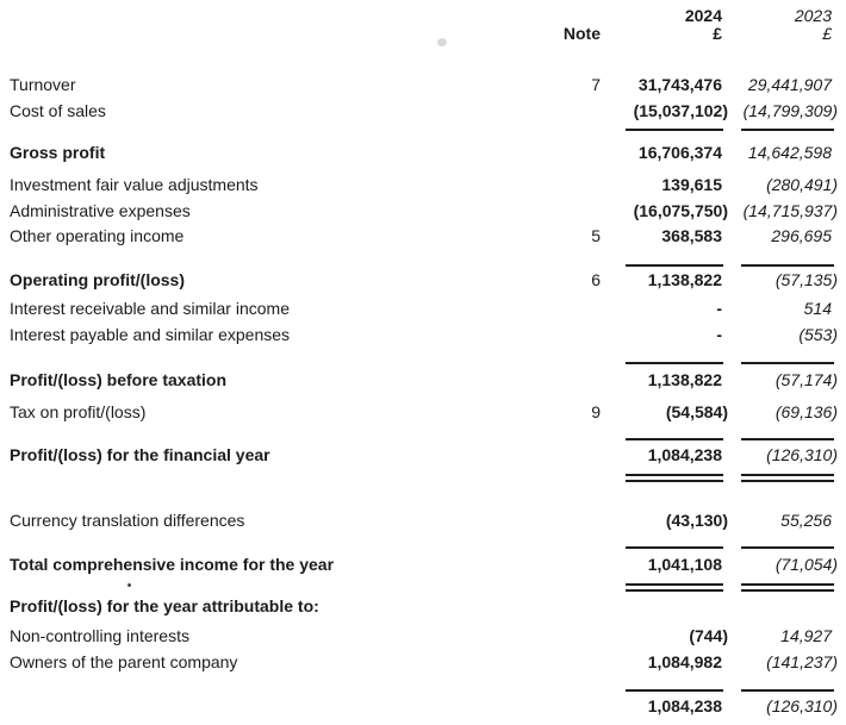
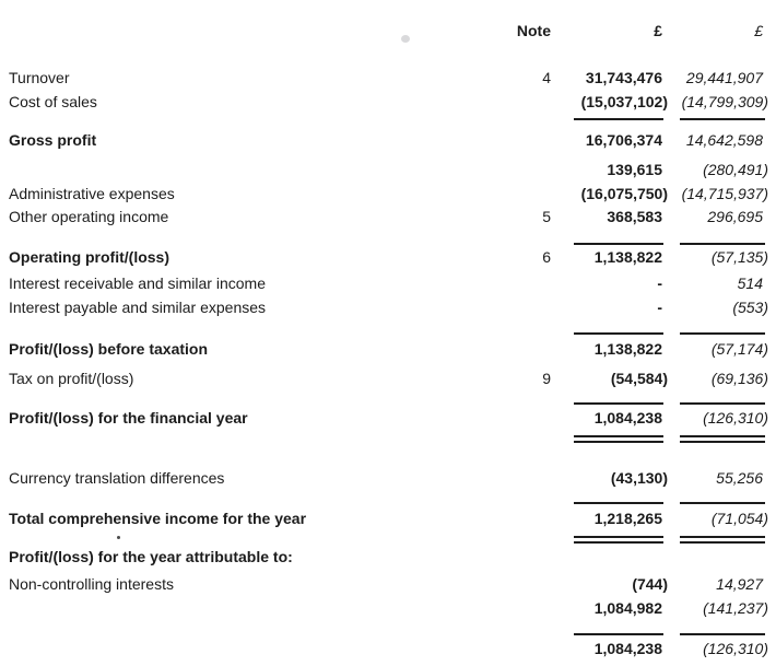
- 2024
- 2023
  Note
  £
  £
  Turnover
- 7
+ 4
  31,743,476
  29,441,907
  Cost of sales
  (15,037,102)
  (14,799,309)
  Gross profit
  16,706,374
  14,642,598
- Investment fair value adjustments
  139,615
  (280,491)
  Administrative expenses
  (16,075,750)
  (14,715,937)
  Other operating income
  5
  368,583
  296,695
  Operating profit/(loss)
  6
  1,138,822
  (57,135)
  Interest receivable and similar income
  -
  514
  Interest payable and similar expenses
  -
  (553)
  Profit/(loss) before taxation
  1,138,822
  (57,174)
  Tax on profit/(loss)
  9
  (54,584)
  (69,136)
  Profit/(loss) for the financial year
  1,084,238
  (126,310)
  Currency translation differences
  (43,130)
  55,256
  Total comprehensive income for the year
- 1,041,108
+ 1,218,265
  (71,054)
  Profit/(loss) for the year attributable to:
  Non-controlling interests
  (744)
  14,927
- Owners of the parent company
  1,084,982
  (141,237)
  1,084,238
  (126,310)
